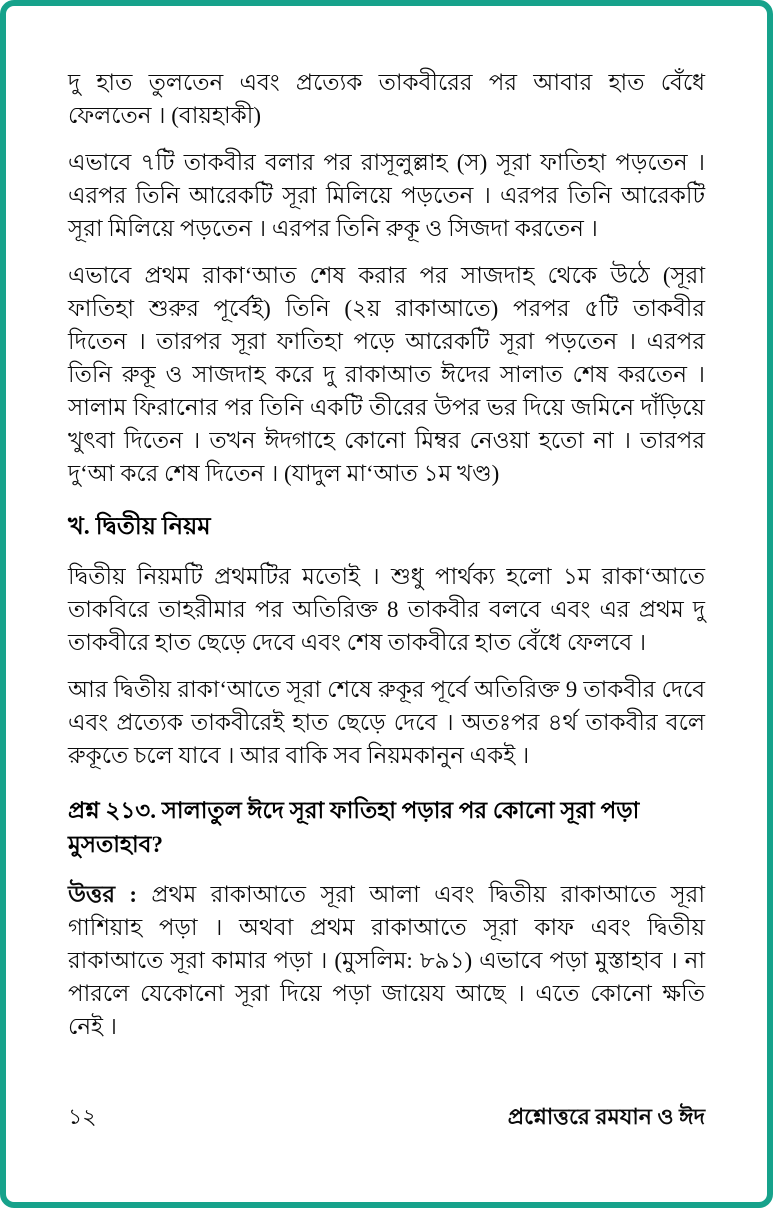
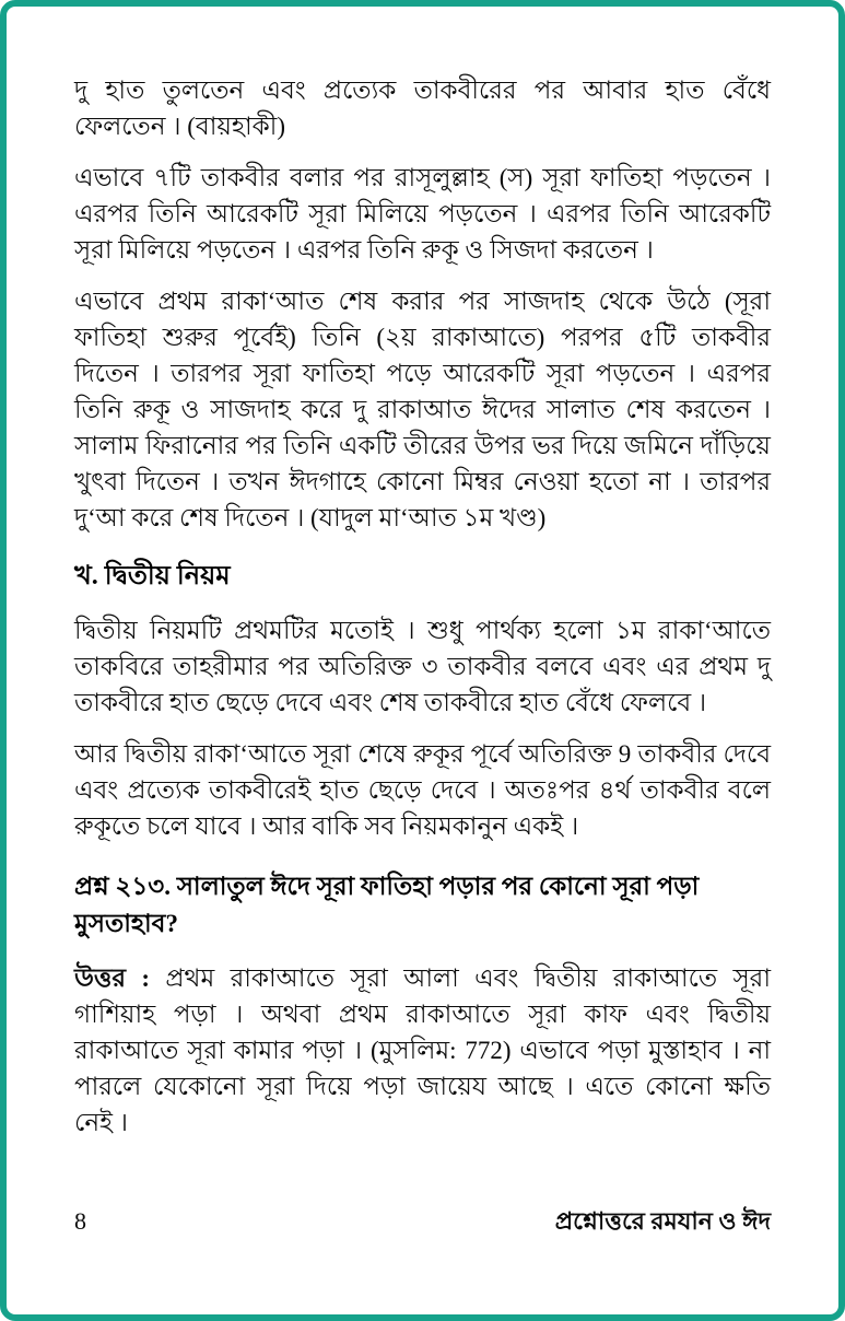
  দু হাত তুলতেন এবং প্রত্যেক তাকবীরের পর আবার হাত বেঁধে ফেলতেন । (বায়হাকী)
  এভাবে ৭টি তাকবীর বলার পর রাসূলুল্লাহ (স) সূরা ফাতিহা পড়তেন । এরপর তিনি আরেকটি সূরা মিলিয়ে পড়তেন । এরপর তিনি আরেকটি সূরা মিলিয়ে পড়তেন । এরপর তিনি রুকূ ও সিজদা করতেন ।
  এভাবে প্রথম রাকা‘আত শেষ করার পর সাজদাহ থেকে উঠে (সূরা ফাতিহা শুরুর পূর্বেই) তিনি (২য় রাকাআতে) পরপর ৫টি তাকবীর দিতেন । তারপর সূরা ফাতিহা পড়ে আরেকটি সূরা পড়তেন । এরপর তিনি রুকূ ও সাজদাহ করে দু রাকাআত ঈদের সালাত শেষ করতেন । সালাম ফিরানোর পর তিনি একটি তীরের উপর ভর দিয়ে জমিনে দাঁড়িয়ে খুৎবা দিতেন । তখন ঈদগাহে কোনো মিম্বর নেওয়া হতো না । তারপর দু‘আ করে শেষ দিতেন । (যাদুল মা‘আত ১ম খণ্ড)
  খ. দ্বিতীয় নিয়ম
- দ্বিতীয় নিয়মটি প্রথমটির মতোই । শুধু পার্থক্য হলো ১ম রাকা‘আতে তাকবিরে তাহরীমার পর অতিরিক্ত 8 তাকবীর বলবে এবং এর প্রথম দু তাকবীরে হাত ছেড়ে দেবে এবং শেষ তাকবীরে হাত বেঁধে ফেলবে ।
+ দ্বিতীয় নিয়মটি প্রথমটির মতোই । শুধু পার্থক্য হলো ১ম রাকা‘আতে তাকবিরে তাহরীমার পর অতিরিক্ত ৩ তাকবীর বলবে এবং এর প্রথম দু তাকবীরে হাত ছেড়ে দেবে এবং শেষ তাকবীরে হাত বেঁধে ফেলবে ।
  আর দ্বিতীয় রাকা‘আতে সূরা শেষে রুকূর পূর্বে অতিরিক্ত 9 তাকবীর দেবে এবং প্রত্যেক তাকবীরেই হাত ছেড়ে দেবে । অতঃপর ৪র্থ তাকবীর বলে রুকূতে চলে যাবে । আর বাকি সব নিয়মকানুন একই ।
  প্রশ্ন ২১৩. সালাতুল ঈদে সূরা ফাতিহা পড়ার পর কোনো সূরা পড়া মুসতাহাব?
- উত্তর : প্রথম রাকাআতে সূরা আলা এবং দ্বিতীয় রাকাআতে সূরা গাশিয়াহ পড়া । অথবা প্রথম রাকাআতে সূরা কাফ এবং দ্বিতীয় রাকাআতে সূরা কামার পড়া । (মুসলিম: ৮৯১) এভাবে পড়া মুস্তাহাব । না পারলে যেকোনো সূরা দিয়ে পড়া জায়েয আছে । এতে কোনো ক্ষতি নেই ।
+ উত্তর : প্রথম রাকাআতে সূরা আলা এবং দ্বিতীয় রাকাআতে সূরা গাশিয়াহ পড়া । অথবা প্রথম রাকাআতে সূরা কাফ এবং দ্বিতীয় রাকাআতে সূরা কামার পড়া । (মুসলিম: 772) এভাবে পড়া মুস্তাহাব । না পারলে যেকোনো সূরা দিয়ে পড়া জায়েয আছে । এতে কোনো ক্ষতি নেই ।
- ১২
+ 8
  প্রশ্নোত্তরে রমযান ও ঈদ
